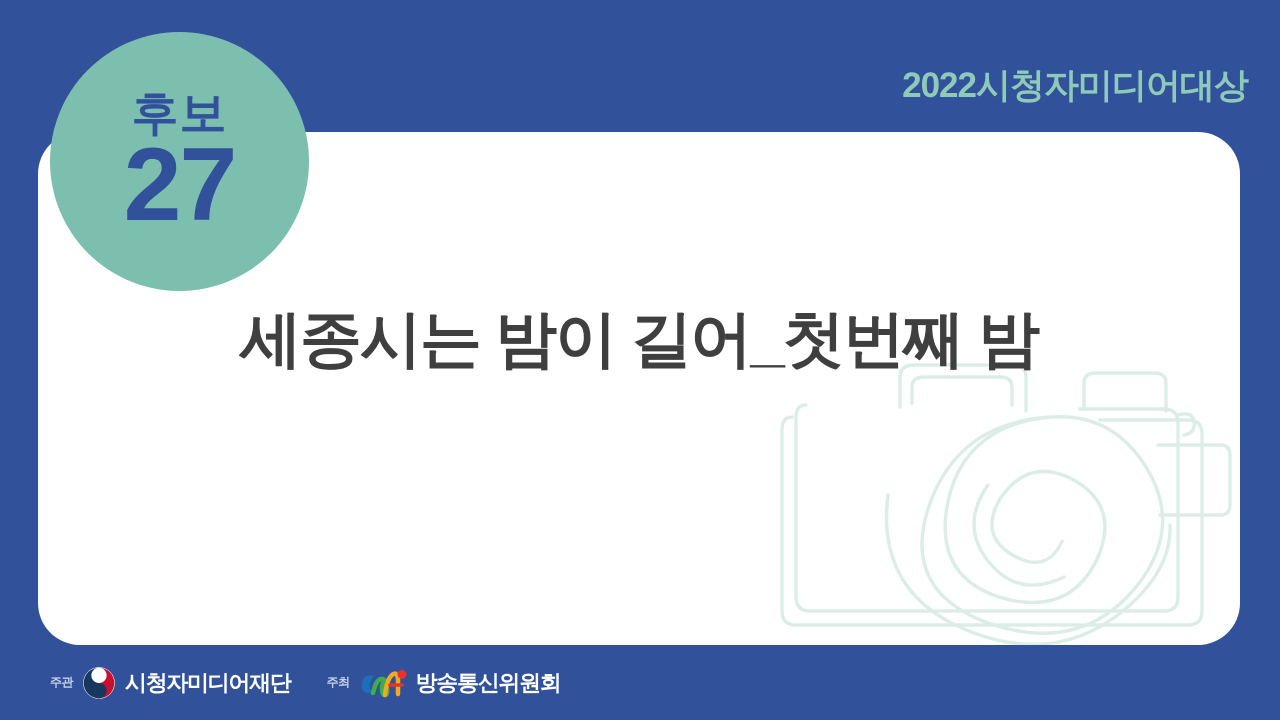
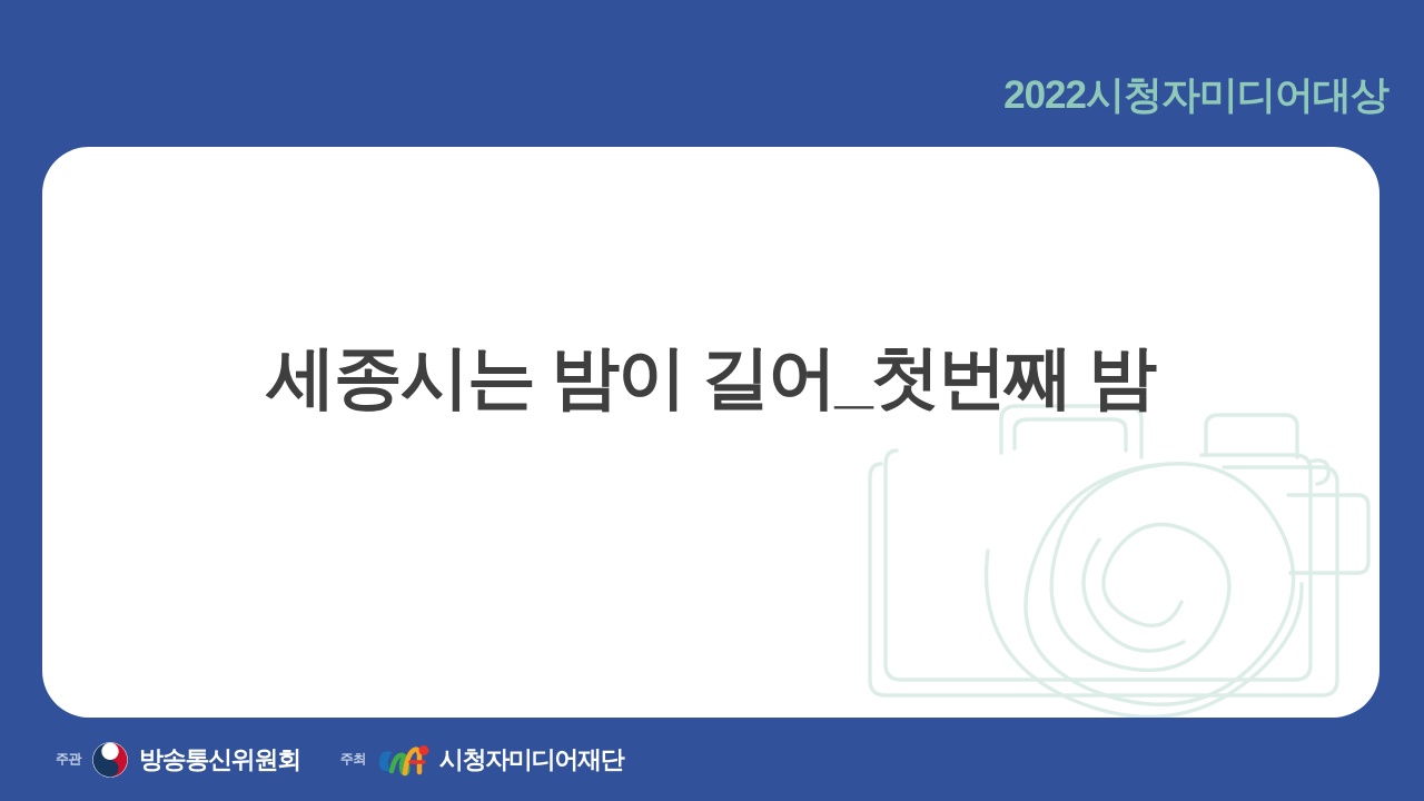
  2022시청자미디어대상
  세종시는 밤이 길어_첫번째 밤
- 후보
- 27
  주관
- 시청자미디어재단
+ 방송통신위원회
  주최
- 방송통신위원회
+ 시청자미디어재단
